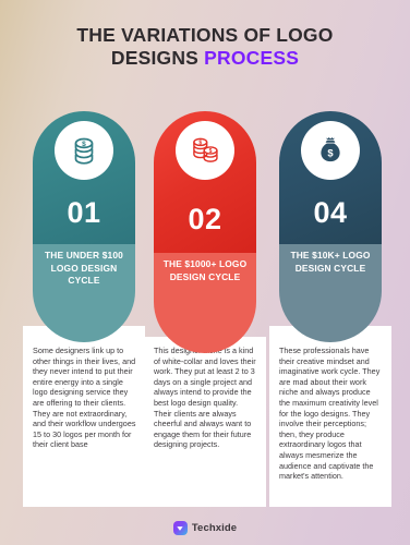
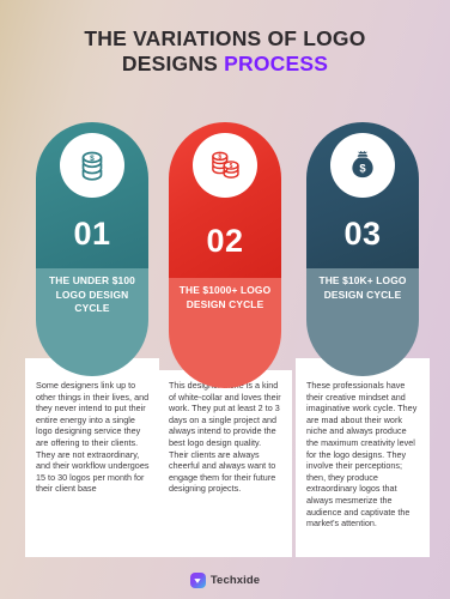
  THE VARIATIONS OF LOGO
  DESIGNS PROCESS
  Some designers link up to other things in their lives, and they never intend to put their entire energy into a single logo designing service they are offering to their clients. They are not extraordinary, and their workflow undergoes 15 to 30 logos per month for their client base
  01
  THE UNDER $100 LOGO DESIGN CYCLE
  of white-collar and loves their work. They put at least 2 to 3 days on a single project and always intend to provide the best logo design quality. Their clients are always cheerful and always want to engage them for their future designing projects.
  02
  THE $1000+ LOGO DESIGN CYCLE
  These professionals have their creative mindset and imaginative work cycle. They are mad about their work niche and always produce the maximum creativity level for the logo designs. They involve their perceptions; then, they produce extraordinary logos that always mesmerize the audience and captivate the market's attention.
  $
- 04
+ 03
  THE $10K+ LOGO DESIGN CYCLE
  Techxide
